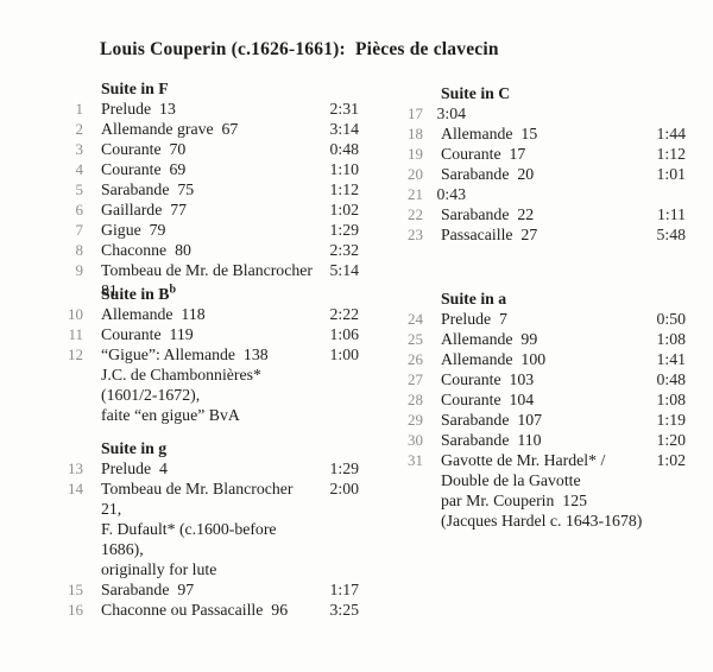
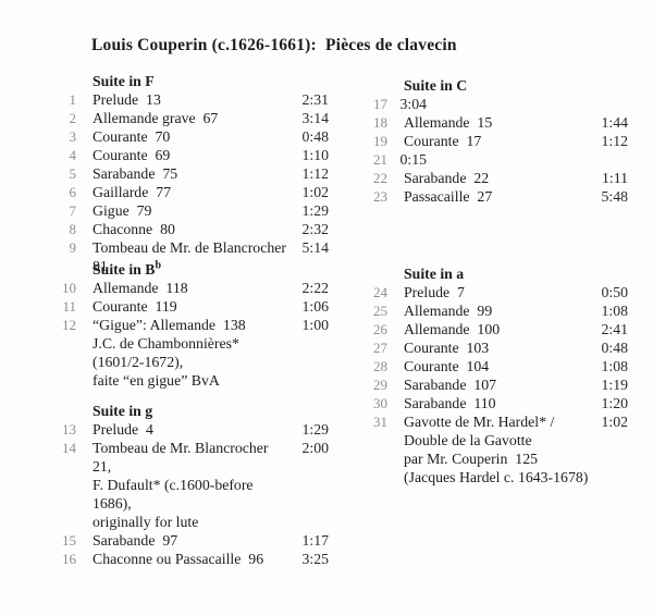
  Louis Couperin (c.1626-1661): Pièces de clavecin
  Suite in F
  1
  Prelude 13
  2:31
  2
  Allemande grave 67
  3:14
  3
  Courante 70
  0:48
  4
  Courante 69
  1:10
  5
  Sarabande 75
  1:12
  6
  Gaillarde 77
  1:02
  7
  Gigue 79
  1:29
  8
  Chaconne 80
  2:32
  9
  Tombeau de Mr. de Blancrocher 81
  5:14
  Suite in Bb
  10
  Allemande 118
  2:22
  11
  Courante 119
  1:06
  12
  “Gigue”: Allemande 138
  J.C. de Chambonnières* (1601/2-1672),
  faite “en gigue” BvA
  1:00
  Suite in g
  13
  Prelude 4
  1:29
  14
  Tombeau de Mr. Blancrocher 21,
  F. Dufault* (c.1600-before 1686),
  originally for lute
  2:00
  15
  Sarabande 97
  1:17
  16
  Chaconne ou Passacaille 96
  3:25
  Suite in C
  17
  3:04
  18
  Allemande 15
  1:44
  19
  Courante 17
  1:12
- 20
- Sarabande 20
- 1:01
  21
- 0:43
+ 0:15
  22
  Sarabande 22
  1:11
  23
  Passacaille 27
  5:48
  Suite in a
  24
  Prelude 7
  0:50
  25
  Allemande 99
  1:08
  26
  Allemande 100
- 1:41
+ 2:41
  27
  Courante 103
  0:48
  28
  Courante 104
  1:08
  29
  Sarabande 107
  1:19
  30
  Sarabande 110
  1:20
  31
  Gavotte de Mr. Hardel* /
  Double de la Gavotte
  par Mr. Couperin 125
  (Jacques Hardel c. 1643-1678)
  1:02
